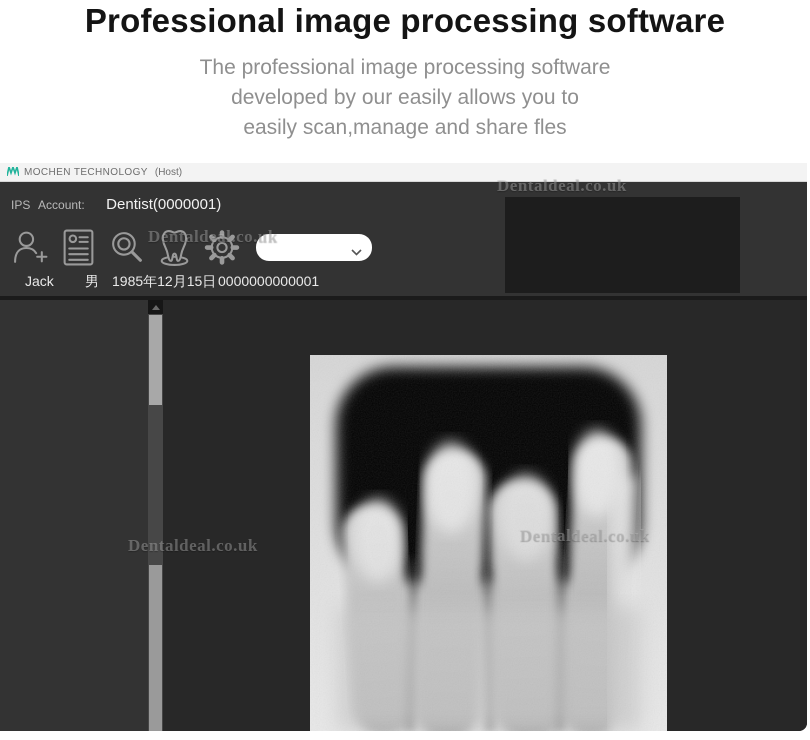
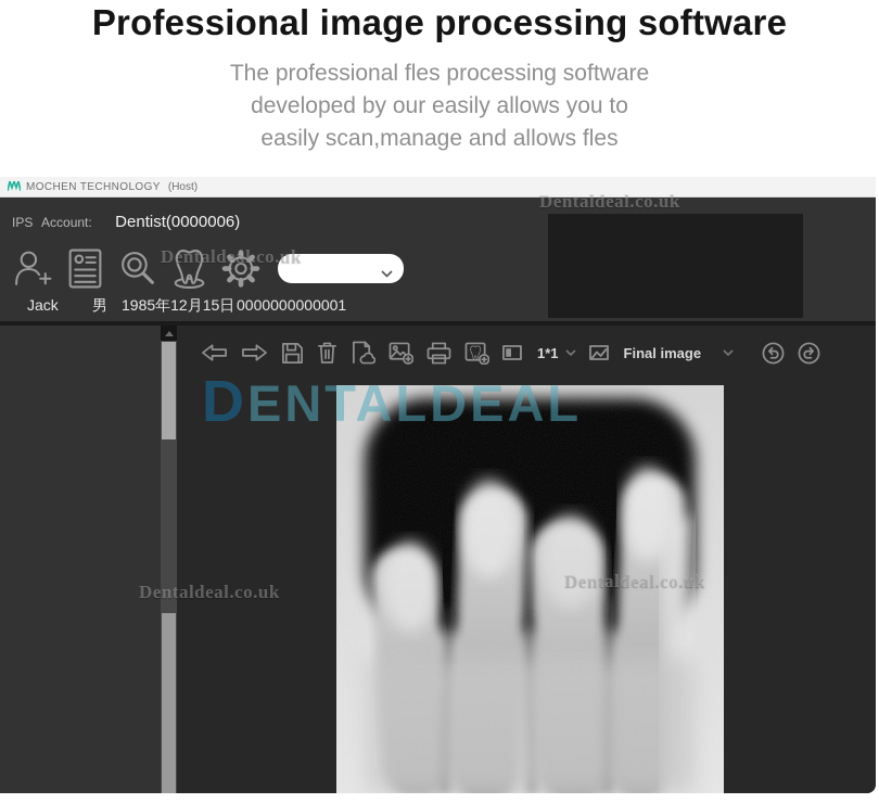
  Professional image processing software
- The professional image processing software
+ The professional fles processing software
  developed by our easily allows you to
- easily scan,manage and share fles
+ easily scan,manage and allows fles
  MOCHEN TECHNOLOGY
  (Host)
- IPS Account: Dentist(0000001)
+ IPS Account: Dentist(0000006)
  Jack
  男
  1985年12月15日
  0000000000001
+ 1*1
+ Final image
  Dentaldeal.co.uk
  Dentaldeal.co.uk
  Dentaldeal.co.uk
  Dentaldeal.co.uk
+ DENTALDEAL
